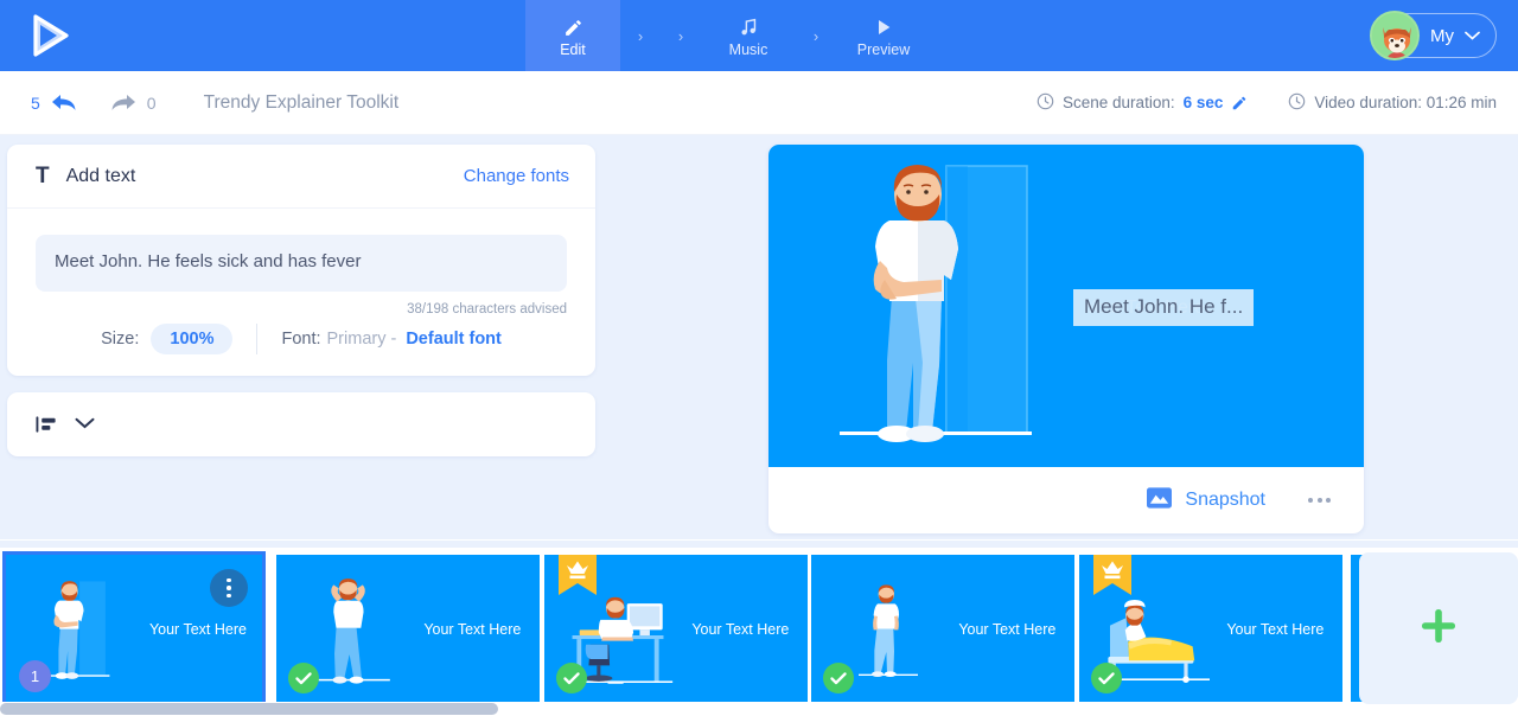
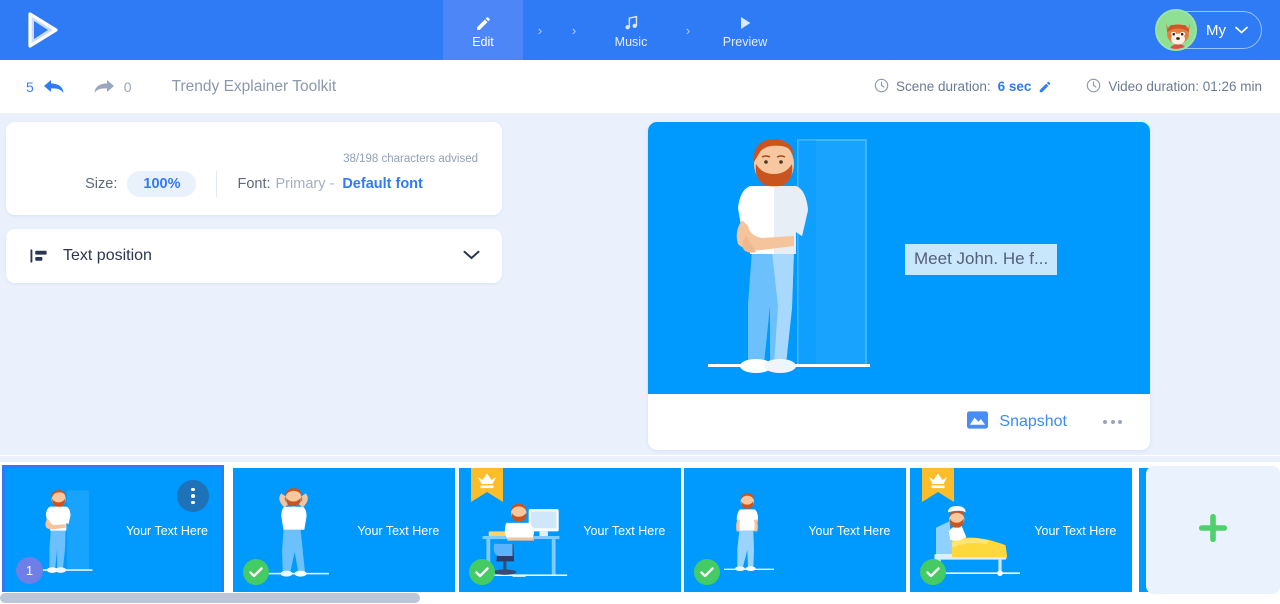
  Edit
  ›
  ›
  Music
  ›
  Preview
  My
  5
  0
  Trendy Explainer Toolkit
  Scene duration:
  6 sec
  Video duration: 01:26 min
- T
- Add text
- Change fonts
- Meet John. He feels sick and has fever
  38/198 characters advised
  Size:
  100%
  Font:
  Primary -
  Default font
+ Text position
  Your Text Here
  Meet John. He f...
  Snapshot
  Your Text Here
  1
  Your Text Here
  Your Text Here
  Your Text Here
  Your Text Here
